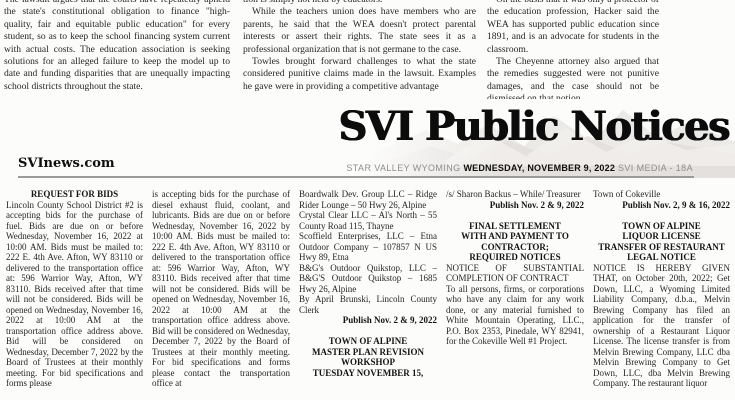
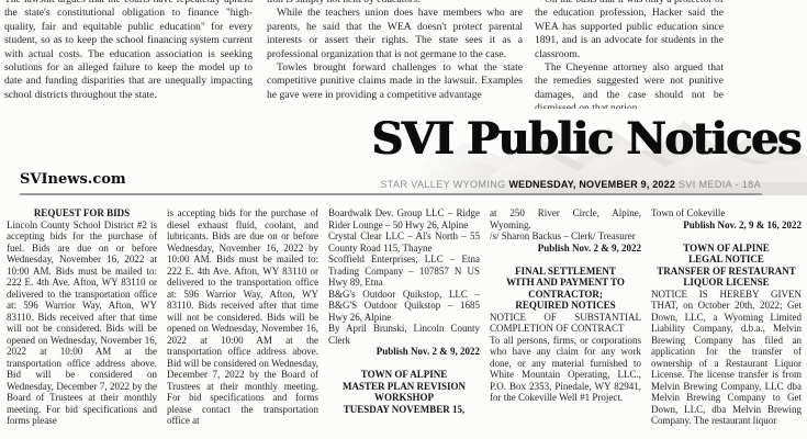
  the state's constitutional obligation to finance "high-quality, fair and equitable public education" for every student, so as to keep the school financing system current with actual costs. The education association is seeking solutions for an alleged failure to keep the model up to date and funding disparities that are unequally impacting school districts throughout the state.
  While the teachers union does have members who are parents, he said that the WEA doesn't protect parental interests or assert their rights. The state sees it as a professional organization that is not germane to the case.
- Towles brought forward challenges to what the state considered punitive claims made in the lawsuit. Examples he gave were in providing a competitive advantage
+ Towles brought forward challenges to what the state competitive punitive claims made in the lawsuit. Examples he gave were in providing a competitive advantage
  the education profession, Hacker said the WEA has supported public education since 1891, and is an advocate for students in the classroom.
  The Cheyenne attorney also argued that the remedies suggested were not punitive damages, and the case should not be dismissed on that notion.
  SVI Public Notices
  SVInews.com
  STAR VALLEY WYOMING WEDNESDAY, NOVEMBER 9, 2022 SVI MEDIA - 18A
  REQUEST FOR BIDS
  Lincoln County School District #2 is accepting bids for the purchase of fuel. Bids are due on or before Wednesday, November 16, 2022 at 10:00 AM. Bids must be mailed to: 222 E. 4th Ave. Afton, WY 83110 or delivered to the transportation office at: 596 Warrior Way, Afton, WY 83110. Bids received after that time will not be considered. Bids will be opened on Wednesday, November 16, 2022 at 10:00 AM at the transportation office address above. Bid will be considered on Wednesday, December 7, 2022 by the Board of Trustees at their monthly meeting. For bid specifications and forms please
  is accepting bids for the purchase of diesel exhaust fluid, coolant, and lubricants. Bids are due on or before Wednesday, November 16, 2022 by 10:00 AM. Bids must be mailed to: 222 E. 4th Ave. Afton, WY 83110 or delivered to the transportation office at: 596 Warrior Way, Afton, WY 83110. Bids received after that time will not be considered. Bids will be opened on Wednesday, November 16, 2022 at 10:00 AM at the transportation office address above. Bid will be considered on Wednesday, December 7, 2022 by the Board of Trustees at their monthly meeting. For bid specifications and forms please contact the transportation office at
  Boardwalk Dev. Group LLC – Ridge Rider Lounge – 50 Hwy 26, Alpine
  Crystal Clear LLC – Al's North – 55 County Road 115, Thayne
- Scoffield Enterprises, LLC – Etna Outdoor Company – 107857 N US Hwy 89, Etna
+ Scoffield Enterprises, LLC – Etna Trading Company – 107857 N US Hwy 89, Etna
  B&G's Outdoor Quikstop, LLC – B&G'S Outdoor Quikstop – 1685 Hwy 26, Alpine
  By April Brunski, Lincoln County Clerk
  Publish Nov. 2 & 9, 2022
  TOWN OF ALPINE
  MASTER PLAN REVISION
  WORKSHOP
  TUESDAY NOVEMBER 15,
+ at 250 River Circle, Alpine, Wyoming.
- /s/ Sharon Backus – While/ Treasurer
+ /s/ Sharon Backus – Clerk/ Treasurer
  Publish Nov. 2 & 9, 2022
  FINAL SETTLEMENT
  WITH AND PAYMENT TO
  CONTRACTOR;
  REQUIRED NOTICES
  NOTICE OF SUBSTANTIAL COMPLETION OF CONTRACT
  To all persons, firms, or corporations who have any claim for any work done, or any material furnished to White Mountain Operating, LLC., P.O. Box 2353, Pinedale, WY 82941, for the Cokeville Well #1 Project.
  Town of Cokeville
  Publish Nov. 2, 9 & 16, 2022
  TOWN OF ALPINE
- LIQUOR LICENSE
+ LEGAL NOTICE
  TRANSFER OF RESTAURANT
- LEGAL NOTICE
+ LIQUOR LICENSE
  NOTICE IS HEREBY GIVEN THAT, on October 20th, 2022; Get Down, LLC, a Wyoming Limited Liability Company, d.b.a., Melvin Brewing Company has filed an application for the transfer of ownership of a Restaurant Liquor License. The license transfer is from Melvin Brewing Company, LLC dba Melvin Brewing Company to Get Down, LLC, dba Melvin Brewing Company. The restaurant liquor
